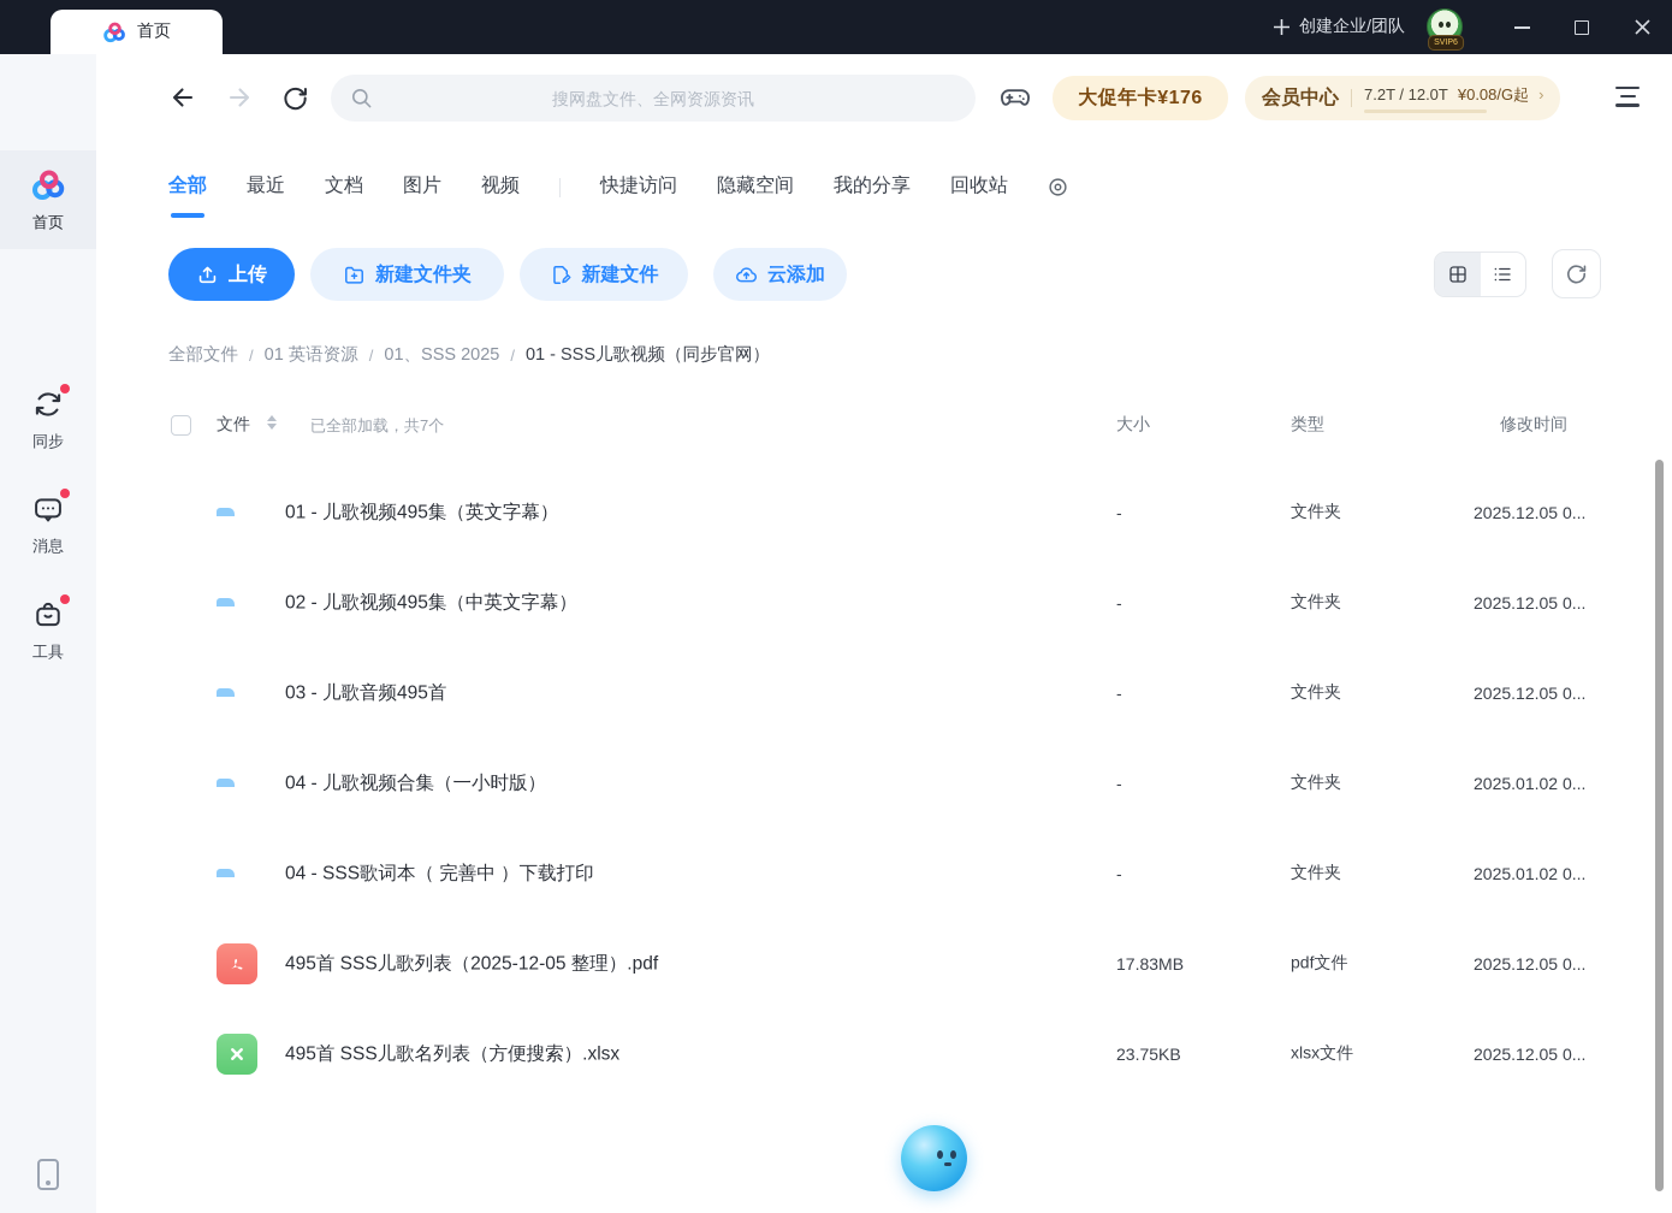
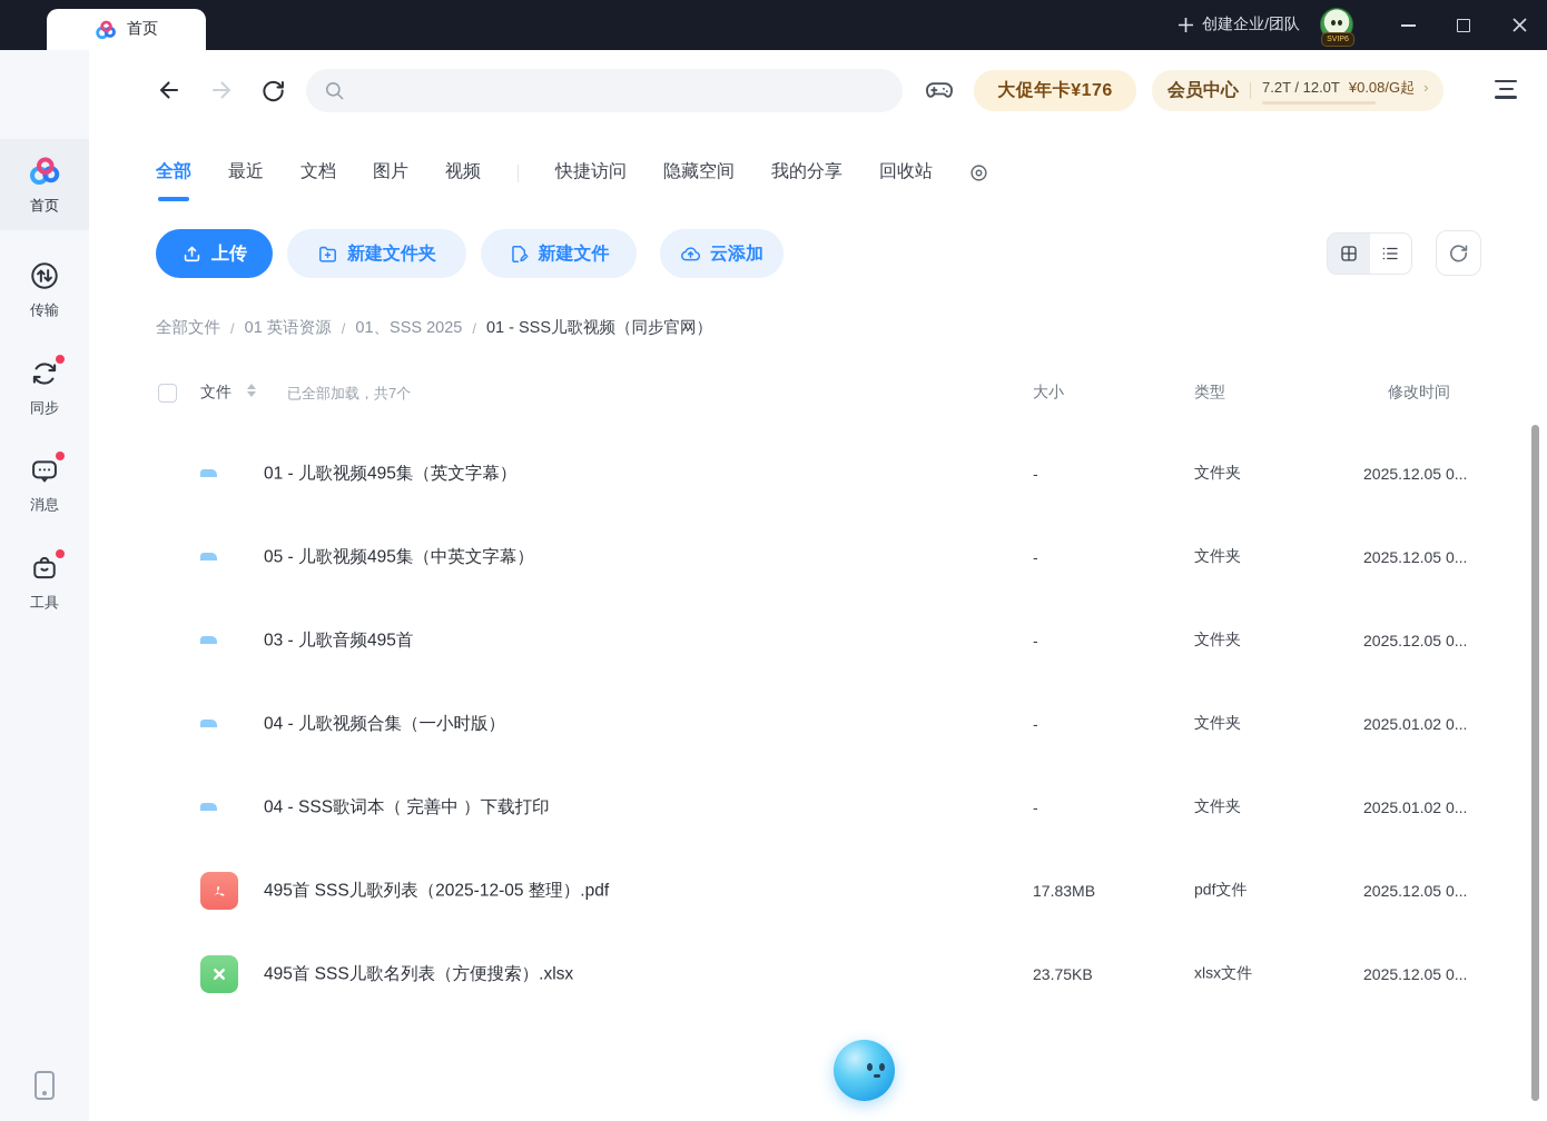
  首页
  创建企业/团队
  首页
+ 传输
  同步
  消息
  工具
- 搜网盘文件、全网资源资讯
  大促年卡¥176
  会员中心
  7.2T / 12.0T
  ¥0.08/G起
  ›
  全部
  最近
  文档
  图片
  视频
  快捷访问
  隐藏空间
  我的分享
  回收站
  上传
  新建文件夹
  新建文件
  云添加
  全部文件
  /
  01 英语资源
  /
  01、SSS 2025
  /
  01 - SSS儿歌视频（同步官网）
  文件
  已全部加载，共7个
  大小
  类型
  修改时间
  01 - 儿歌视频495集（英文字幕）
  -
  文件夹
  2025.12.05 0...
- 02 - 儿歌视频495集（中英文字幕）
+ 05 - 儿歌视频495集（中英文字幕）
  -
  文件夹
  2025.12.05 0...
  03 - 儿歌音频495首
  -
  文件夹
  2025.12.05 0...
  04 - 儿歌视频合集（一小时版）
  -
  文件夹
  2025.01.02 0...
  04 - SSS歌词本（ 完善中 ）下载打印
  -
  文件夹
  2025.01.02 0...
  495首 SSS儿歌列表（2025-12-05 整理）.pdf
  17.83MB
  pdf文件
  2025.12.05 0...
  495首 SSS儿歌名列表（方便搜索）.xlsx
  23.75KB
  xlsx文件
  2025.12.05 0...
